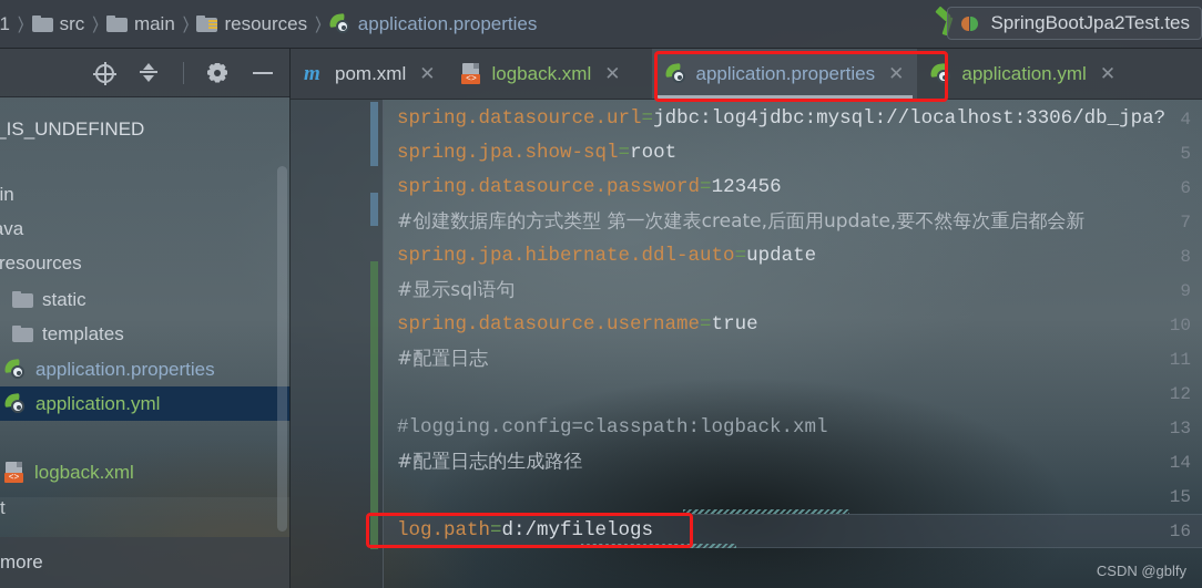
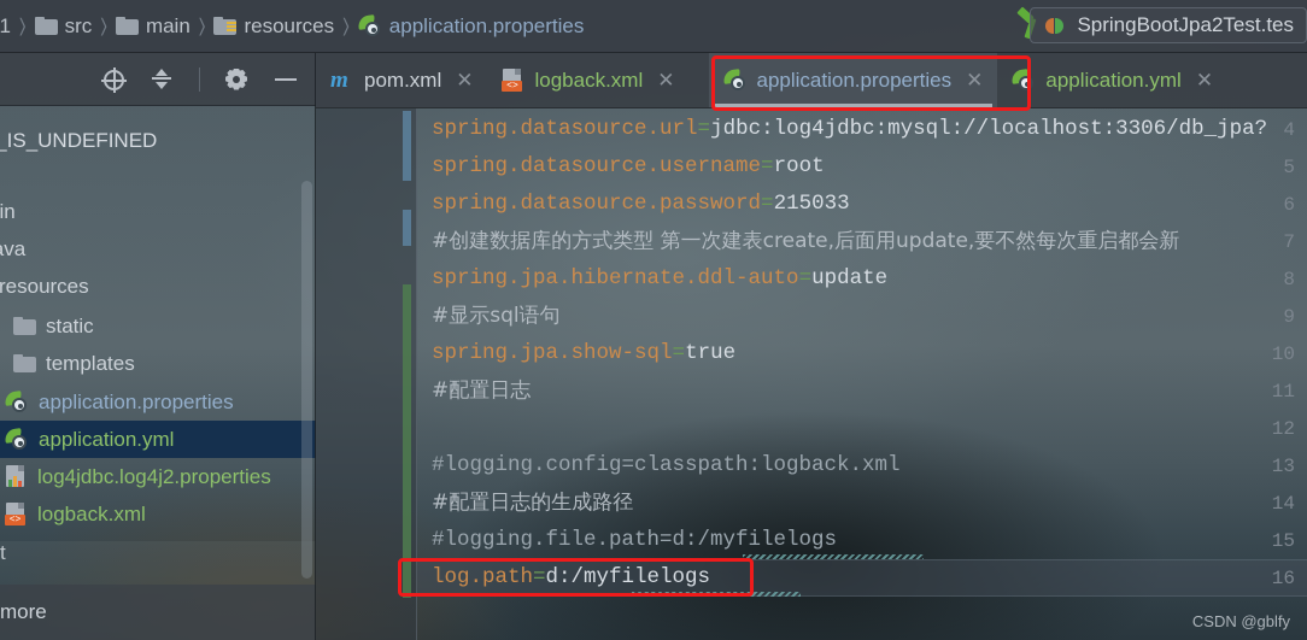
  〉
  src
  〉
  main
  〉
  resources
  〉
  application.properties
  SpringBootJpa2Test.tes
  _IS_UNDEFINED
  resources
  static
  templates
  application.properties
  application.yml
+ log4jdbc.log4j2.properties
  <>
  logback.xml
  t
  more
  m
  pom.xml
  ✕
  <>
  logback.xml
  ✕
  application.properties
  ✕
  application.yml
  ✕
  4
  5
  6
  7
  8
  9
  10
  11
  12
  13
  14
  15
  16
  spring.datasource.url=jdbc:log4jdbc:mysql://localhost:3306/db_jpa?
- spring.jpa.show-sql=root
+ spring.datasource.username=root
- spring.datasource.password=123456
+ spring.datasource.password=215033
  #创建数据库的方式类型 第一次建表create,后面用update,要不然每次重启都会新
  spring.jpa.hibernate.ddl-auto=update
  #显示sql语句
- spring.datasource.username=true
+ spring.jpa.show-sql=true
  #配置日志
  #logging.config=classpath:logback.xml
  #配置日志的生成路径
+ #logging.file.path=d:/myfilelogs
  log.path=d:/myfilelogs
  CSDN @gblfy
